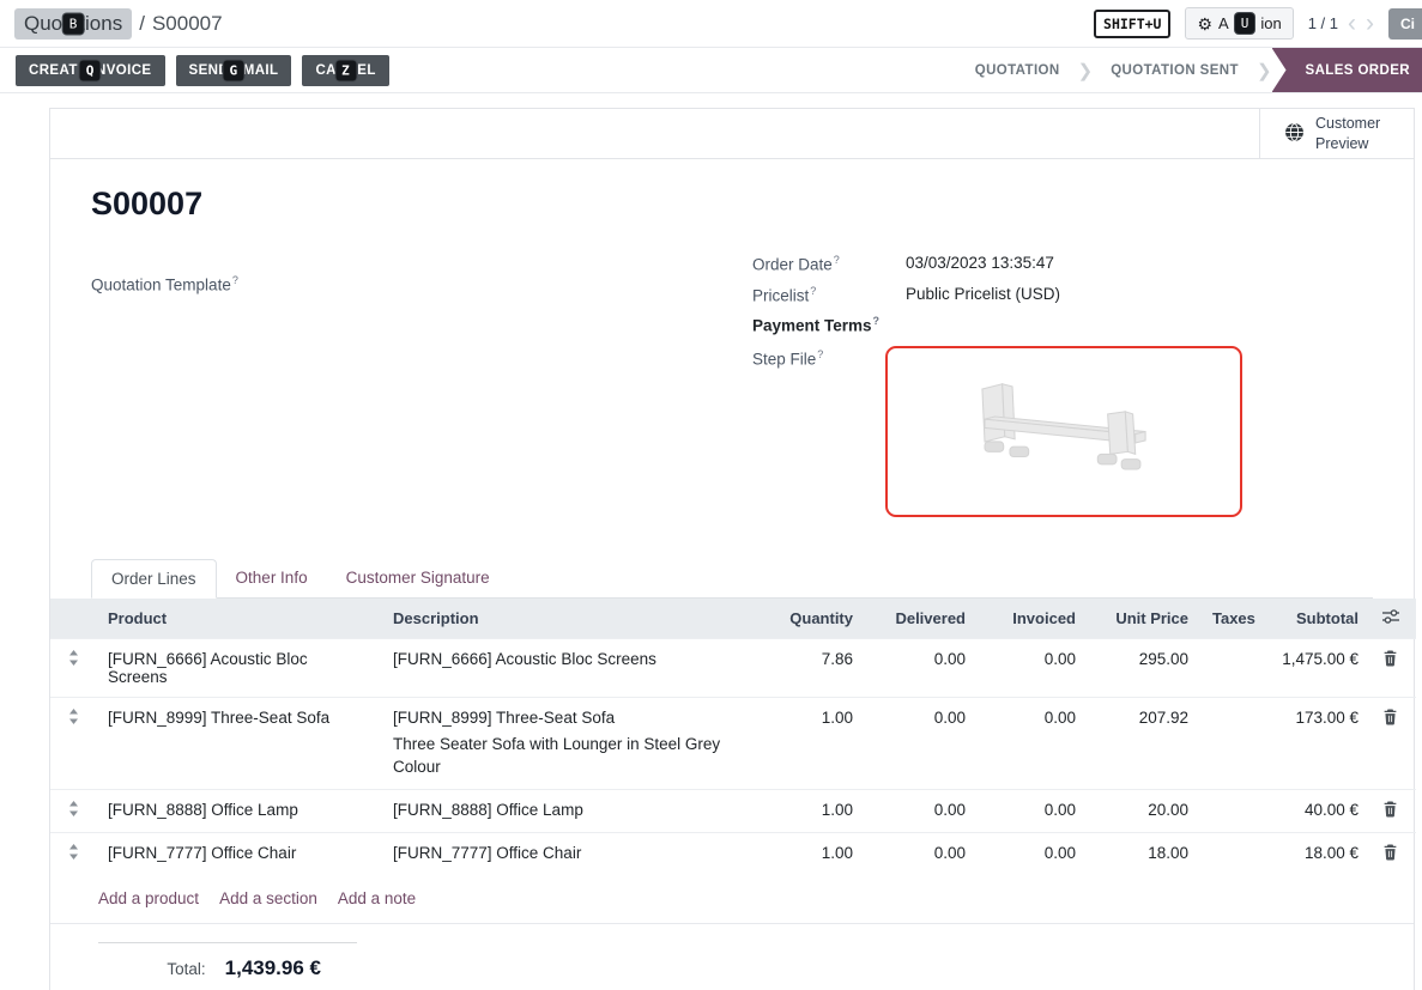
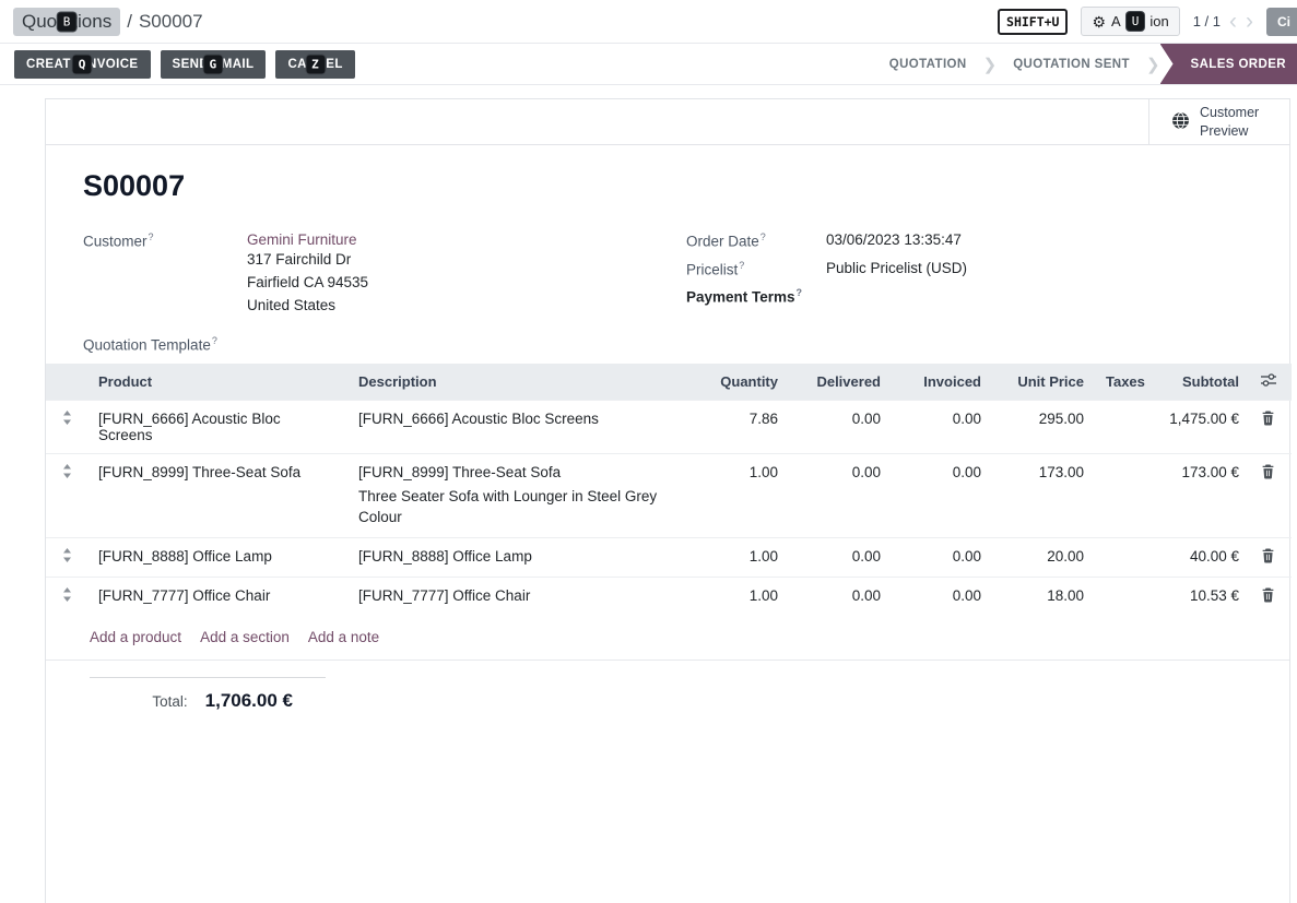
  Quoions
  B
  /
  S00007
  SHIFT+U
  ⚙
  A
  U
  ion
  1 / 1
  ‹
  ›
  Ci
  CREATNVOICE
  Q
  SENMAIL
  G
  Z
  QUOTATION
  QUOTATION SENT
  SALES ORDER
  Customer Preview
  S00007
+ Customer?
+ Gemini Furniture
+ 317 Fairchild Dr
+ Fairfield CA 94535
+ United States
  Quotation Template?
  Order Date?
- 03/03/2023 13:35:47
+ 03/06/2023 13:35:47
  Pricelist?
  Public Pricelist (USD)
  Payment Terms?
- Step File?
- Order Lines
- Other Info
- Customer Signature
  	Product	Description	Quantity	Delivered	Invoiced	Unit Price	Taxes	Subtotal
  	[FURN_6666] Acoustic Bloc Screens	[FURN_6666] Acoustic Bloc Screens	7.86	0.00	0.00	295.00		1,475.00 €
- 	[FURN_8999] Three-Seat Sofa	[FURN_8999] Three-Seat Sofa Three Seater Sofa with Lounger in Steel Grey Colour	1.00	0.00	0.00	207.92		173.00 €
+ 	[FURN_8999] Three-Seat Sofa	[FURN_8999] Three-Seat Sofa Three Seater Sofa with Lounger in Steel Grey Colour	1.00	0.00	0.00	173.00		173.00 €
  	[FURN_8888] Office Lamp	[FURN_8888] Office Lamp	1.00	0.00	0.00	20.00		40.00 €
- 	[FURN_7777] Office Chair	[FURN_7777] Office Chair	1.00	0.00	0.00	18.00		18.00 €
+ 	[FURN_7777] Office Chair	[FURN_7777] Office Chair	1.00	0.00	0.00	18.00		10.53 €
  Add a product
  Add a section
  Add a note
  Total:
- 1,439.96 €
+ 1,706.00 €
